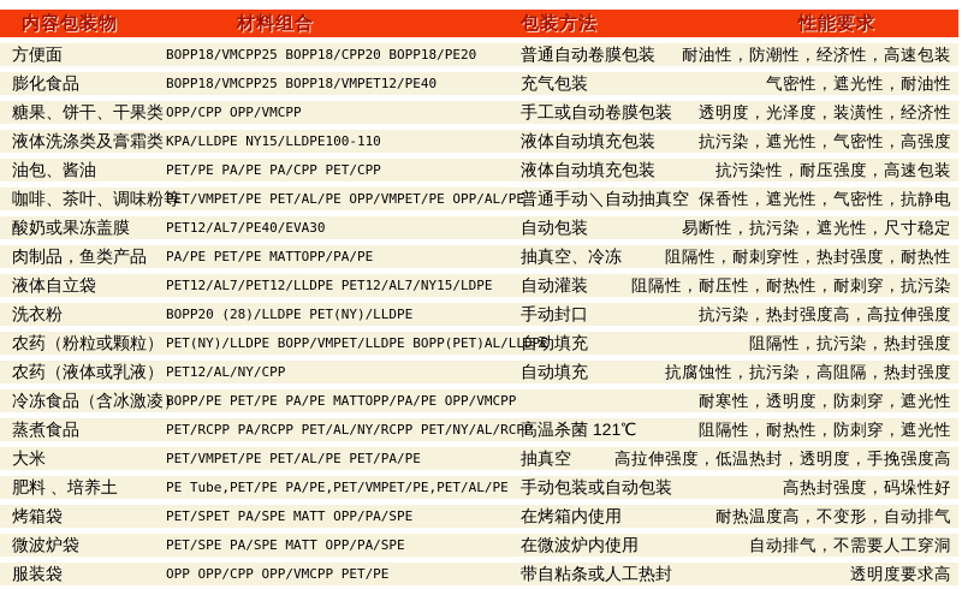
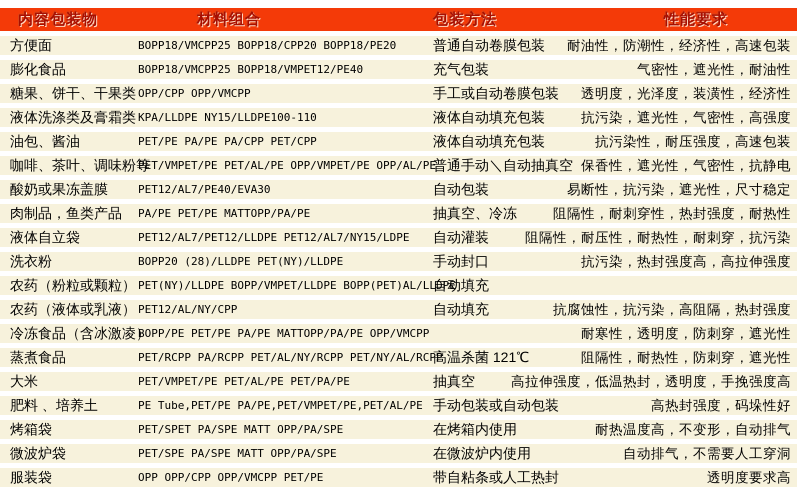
  内容包装物
  材料组合
  包装方法
  性能要求
  方便面
  BOPP18/VMCPP25 BOPP18/CPP20 BOPP18/PE20
  普通自动卷膜包装
  耐油性，防潮性，经济性，高速包装
  膨化食品
  BOPP18/VMCPP25 BOPP18/VMPET12/PE40
  充气包装
  气密性，遮光性，耐油性
  糖果、饼干、干果类
  OPP/CPP OPP/VMCPP
  手工或自动卷膜包装
  透明度，光泽度，装潢性，经济性
  液体洗涤类及膏霜类
  KPA/LLDPE NY15/LLDPE100-110
  液体自动填充包装
  抗污染，遮光性，气密性，高强度
  油包、酱油
  PET/PE PA/PE PA/CPP PET/CPP
  液体自动填充包装
  抗污染性，耐压强度，高速包装
  咖啡、茶叶、调味粉等
  PET/VMPET/PE PET/AL/PE OPP/VMPET/PE OPP/AL/PE
  普通手动＼自动抽真空
  保香性，遮光性，气密性，抗静电
  酸奶或果冻盖膜
  PET12/AL7/PE40/EVA30
  自动包装
  易断性，抗污染，遮光性，尺寸稳定
  肉制品，鱼类产品
  PA/PE PET/PE MATTOPP/PA/PE
  抽真空、冷冻
  阻隔性，耐刺穿性，热封强度，耐热性
  液体自立袋
  PET12/AL7/PET12/LLDPE PET12/AL7/NY15/LDPE
  自动灌装
  阻隔性，耐压性，耐热性，耐刺穿，抗污染
  洗衣粉
  BOPP20 (28)/LLDPE PET(NY)/LLDPE
  手动封口
  抗污染，热封强度高，高拉伸强度
  农药（粉粒或颗粒）
  PET(NY)/LLDPE BOPP/VMPET/LLDPE BOPP(PET)AL/LLDPE
  自动填充
- 阻隔性，抗污染，热封强度
  农药（液体或乳液）
  PET12/AL/NY/CPP
  自动填充
  抗腐蚀性，抗污染，高阻隔，热封强度
  冷冻食品（含冰激凌）
  BOPP/PE PET/PE PA/PE MATTOPP/PA/PE OPP/VMCPP
  耐寒性，透明度，防刺穿，遮光性
  蒸煮食品
  PET/RCPP PA/RCPP PET/AL/NY/RCPP PET/NY/AL/RCPP
  高温杀菌 121℃
  阻隔性，耐热性，防刺穿，遮光性
  大米
  PET/VMPET/PE PET/AL/PE PET/PA/PE
  抽真空
  高拉伸强度，低温热封，透明度，手挽强度高
  肥料 、培养土
  PE Tube,PET/PE PA/PE,PET/VMPET/PE,PET/AL/PE
  手动包装或自动包装
  高热封强度，码垛性好
  烤箱袋
  PET/SPET PA/SPE MATT OPP/PA/SPE
  在烤箱内使用
  耐热温度高，不变形，自动排气
  微波炉袋
  PET/SPE PA/SPE MATT OPP/PA/SPE
  在微波炉内使用
  自动排气，不需要人工穿洞
  服装袋
  OPP OPP/CPP OPP/VMCPP PET/PE
  带自粘条或人工热封
  透明度要求高
